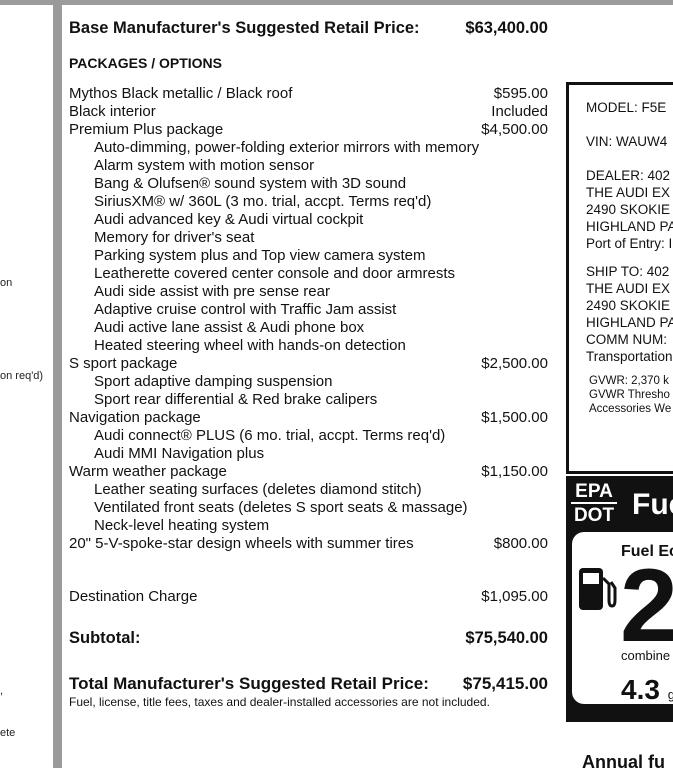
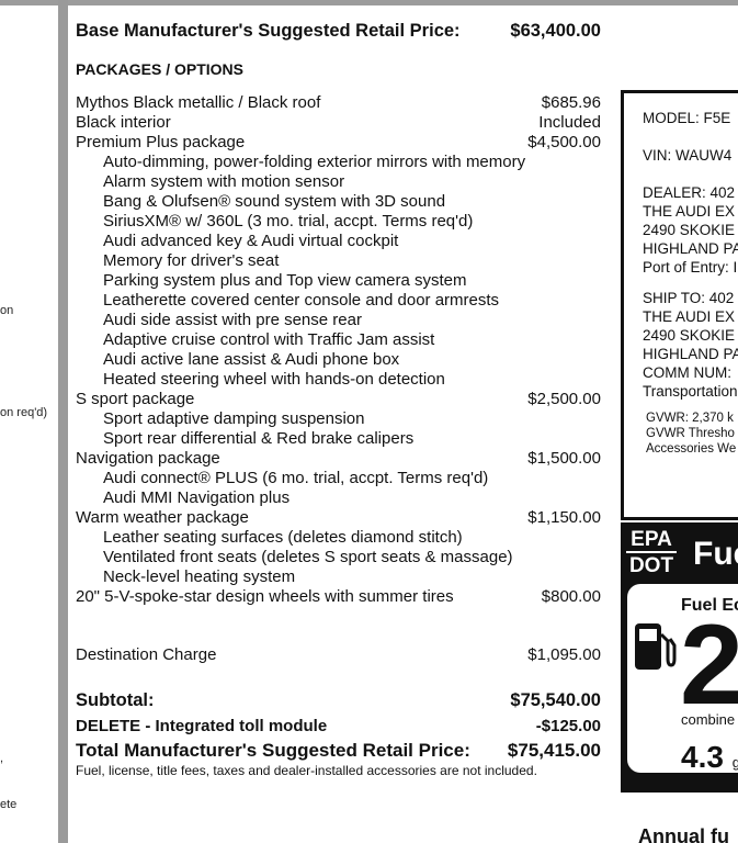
  on
  on req'd)
  ,
  ete
  Base Manufacturer's Suggested Retail Price:
  $63,400.00
  PACKAGES / OPTIONS
  Mythos Black metallic / Black roof
- $595.00
+ $685.96
  Black interior
  Included
  Premium Plus package
  $4,500.00
  Auto-dimming, power-folding exterior mirrors with memory
  Alarm system with motion sensor
  Bang & Olufsen® sound system with 3D sound
  SiriusXM® w/ 360L (3 mo. trial, accpt. Terms req'd)
  Audi advanced key & Audi virtual cockpit
  Memory for driver's seat
  Parking system plus and Top view camera system
  Leatherette covered center console and door armrests
  Audi side assist with pre sense rear
  Adaptive cruise control with Traffic Jam assist
  Audi active lane assist & Audi phone box
  Heated steering wheel with hands-on detection
  S sport package
  $2,500.00
  Sport adaptive damping suspension
  Sport rear differential & Red brake calipers
  Navigation package
  $1,500.00
  Audi connect® PLUS (6 mo. trial, accpt. Terms req'd)
  Audi MMI Navigation plus
  Warm weather package
  $1,150.00
  Leather seating surfaces (deletes diamond stitch)
  Ventilated front seats (deletes S sport seats & massage)
  Neck-level heating system
  20" 5-V-spoke-star design wheels with summer tires
  $800.00
  Destination Charge
  $1,095.00
  Subtotal:
  $75,540.00
+ DELETE - Integrated toll module
+ -$125.00
  Total Manufacturer's Suggested Retail Price:
  $75,415.00
  Fuel, license, title fees, taxes and dealer-installed accessories are not included.
  MODEL: F5E
  VIN: WAUW4
  DEALER: 402
  THE AUDI EX
  2490 SKOKIE
  HIGHLAND PA
  Port of Entry: I
  SHIP TO: 402
  THE AUDI EX
  2490 SKOKIE
  HIGHLAND PA
  COMM NUM:
  Transportation
  GVWR: 2,370 k
  GVWR Thresho
  Accessories We
  EPA
  DOT
  Fuel E
  2
  combine
  4.3 g
  Annual fu
